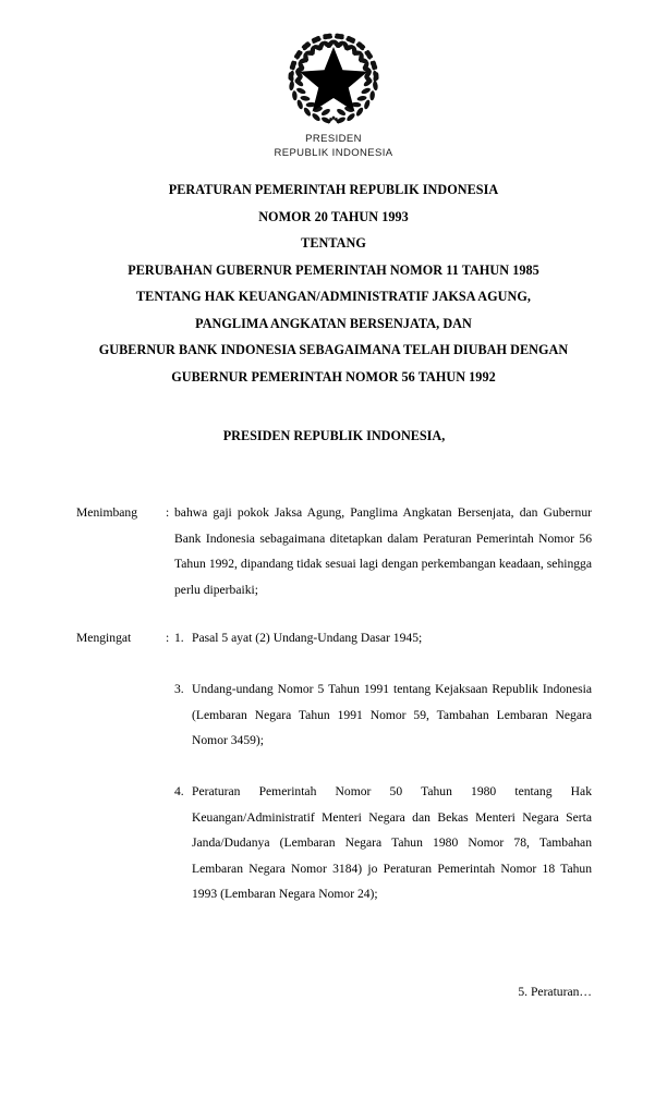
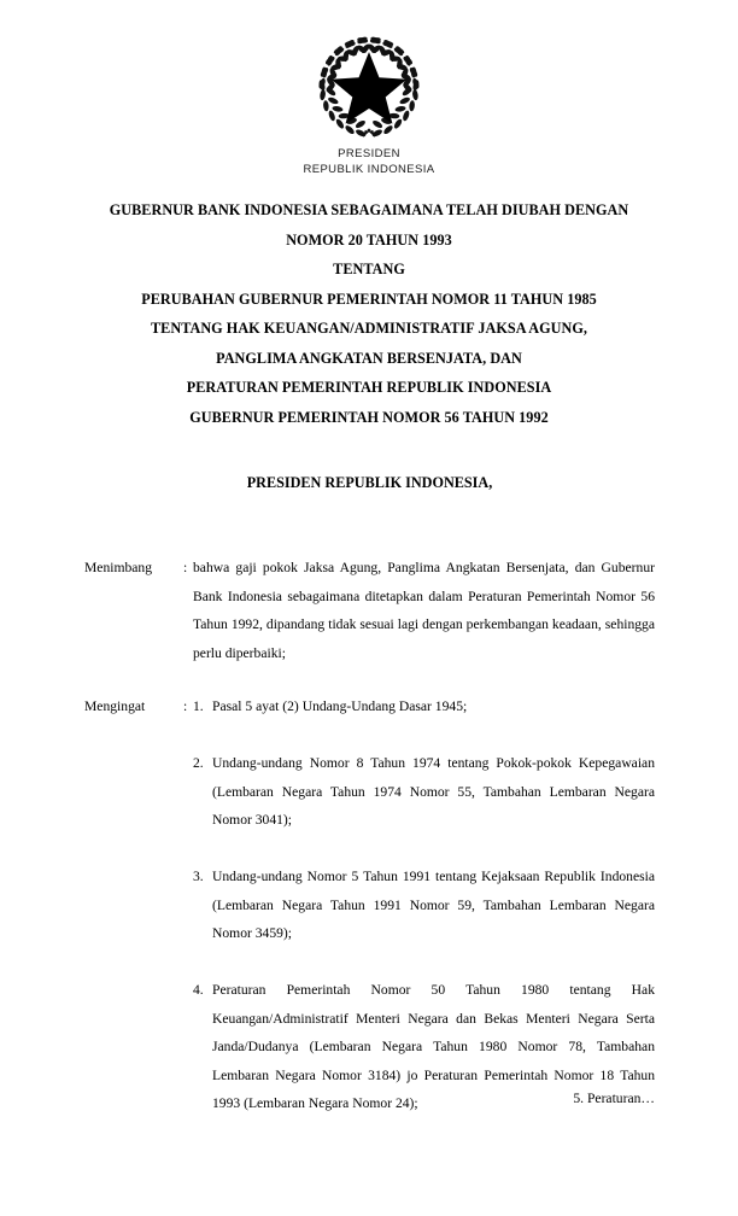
  PRESIDEN
  REPUBLIK INDONESIA
- PERATURAN PEMERINTAH REPUBLIK INDONESIA
+ GUBERNUR BANK INDONESIA SEBAGAIMANA TELAH DIUBAH DENGAN
  NOMOR 20 TAHUN 1993
  TENTANG
  PERUBAHAN GUBERNUR PEMERINTAH NOMOR 11 TAHUN 1985
  TENTANG HAK KEUANGAN/ADMINISTRATIF JAKSA AGUNG,
  PANGLIMA ANGKATAN BERSENJATA, DAN
- GUBERNUR BANK INDONESIA SEBAGAIMANA TELAH DIUBAH DENGAN
+ PERATURAN PEMERINTAH REPUBLIK INDONESIA
  GUBERNUR PEMERINTAH NOMOR 56 TAHUN 1992
  PRESIDEN REPUBLIK INDONESIA,
  Menimbang
  :
  bahwa gaji pokok Jaksa Agung, Panglima Angkatan Bersenjata, dan Gubernur Bank Indonesia sebagaimana ditetapkan dalam Peraturan Pemerintah Nomor 56 Tahun 1992, dipandang tidak sesuai lagi dengan perkembangan keadaan, sehingga perlu diperbaiki;
  Mengingat
  :
  1.
  Pasal 5 ayat (2) Undang-Undang Dasar 1945;
+ 2.
+ Undang-undang Nomor 8 Tahun 1974 tentang Pokok-pokok Kepegawaian (Lembaran Negara Tahun 1974 Nomor 55, Tambahan Lembaran Negara Nomor 3041);
  3.
  Undang-undang Nomor 5 Tahun 1991 tentang Kejaksaan Republik Indonesia (Lembaran Negara Tahun 1991 Nomor 59, Tambahan Lembaran Negara Nomor 3459);
  4.
  Peraturan Pemerintah Nomor 50 Tahun 1980 tentang Hak Keuangan/Administratif Menteri Negara dan Bekas Menteri Negara Serta Janda/Dudanya (Lembaran Negara Tahun 1980 Nomor 78, Tambahan Lembaran Negara Nomor 3184) jo Peraturan Pemerintah Nomor 18 Tahun 1993 (Lembaran Negara Nomor 24);
  5. Peraturan…
